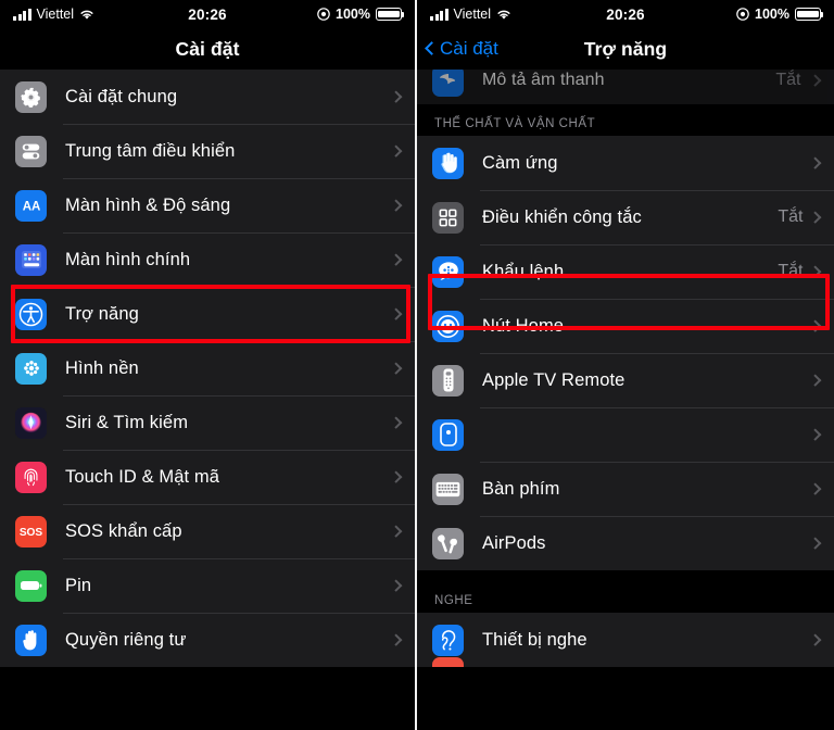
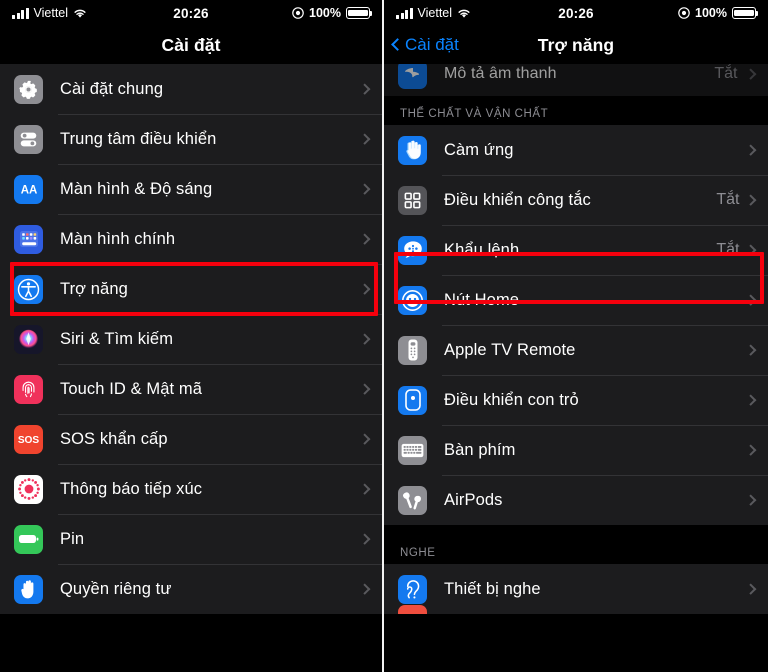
  Viettel
  20:26
  100%
  Cài đặt
  Cài đặt chung
  Trung tâm điều khiển
  AA
  Màn hình & Độ sáng
  Màn hình chính
  Trợ năng
- Hình nền
  Siri & Tìm kiếm
  Touch ID & Mật mã
  SOS
  SOS khẩn cấp
+ Thông báo tiếp xúc
  Pin
  Quyền riêng tư
  Viettel
  20:26
  100%
  Cài đặt
  Trợ năng
  Mô tả âm thanh
  Tắt
  THỂ CHẤT VÀ VẬN CHẤT
  Càm ứng
  Điều khiển công tắc
  Tắt
  Khẩu lệnh
  Tắt
  Nút Home
  Apple TV Remote
+ Điều khiển con trỏ
  Bàn phím
  AirPods
  NGHE
  Thiết bị nghe
